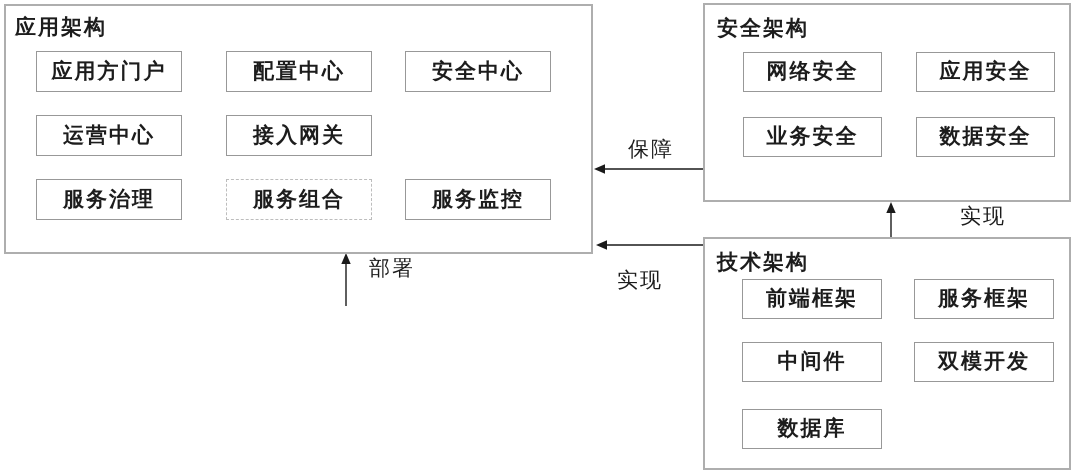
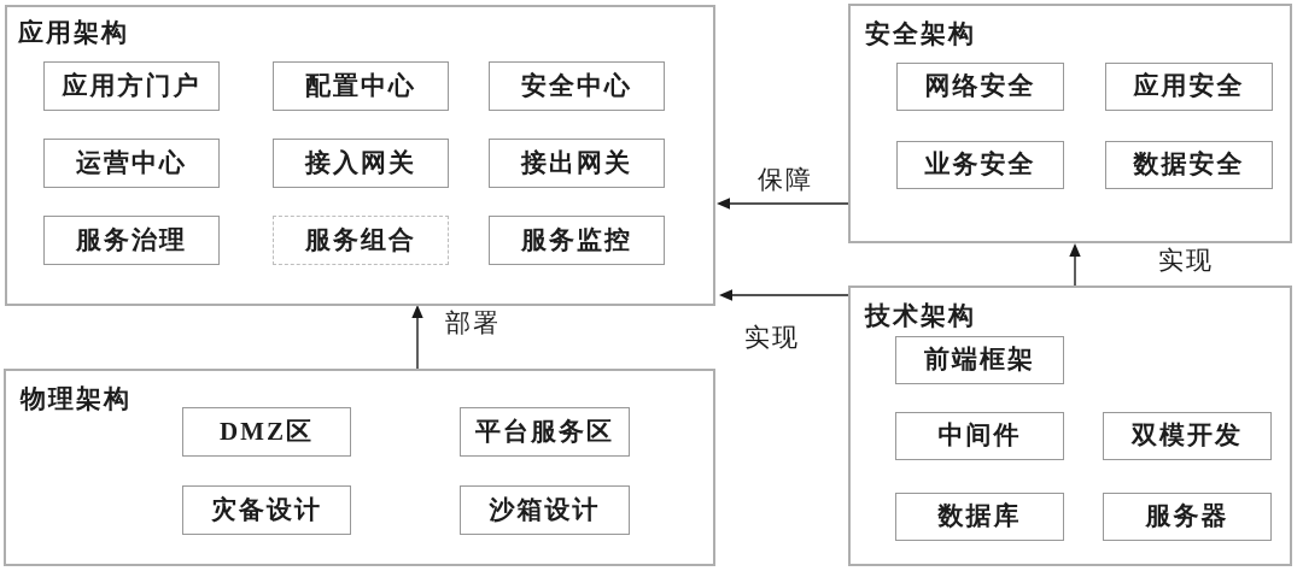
  应用架构
  应用方门户
  配置中心
  安全中心
  运营中心
  接入网关
+ 接出网关
  服务治理
  服务组合
  服务监控
  安全架构
  网络安全
  应用安全
  业务安全
  数据安全
  技术架构
  前端框架
- 服务框架
  中间件
  双模开发
  数据库
+ 服务器
+ 物理架构
+ DMZ区
+ 平台服务区
+ 灾备设计
+ 沙箱设计
  保障
  实现
  实现
  部署
